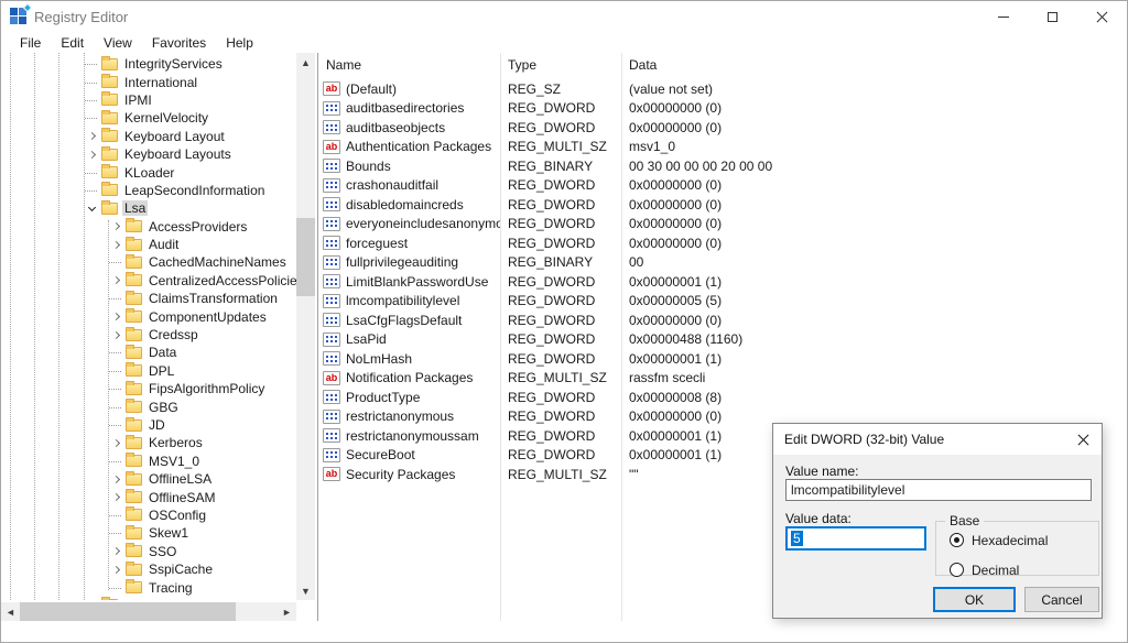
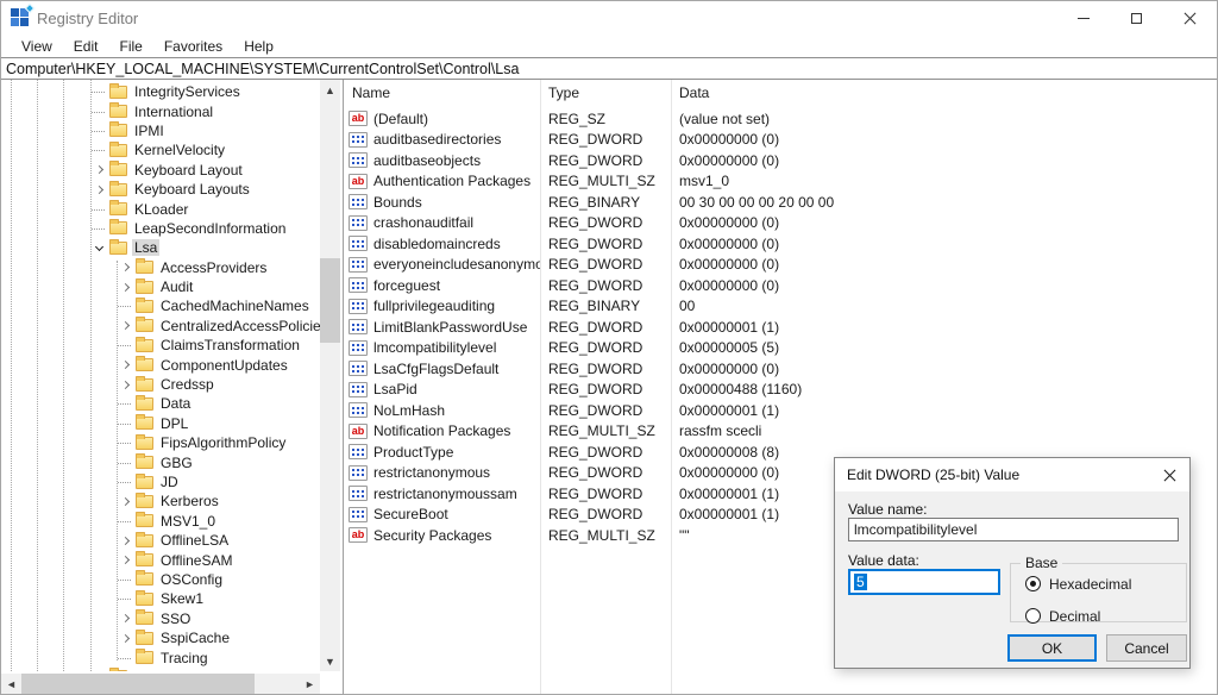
  Registry Editor
- File
+ View
  Edit
- View
+ File
  Favorites
  Help
+ Computer\HKEY_LOCAL_MACHINE\SYSTEM\CurrentControlSet\Control\Lsa
  IntegrityServices
  International
  IPMI
  KernelVelocity
  Keyboard Layout
  Keyboard Layouts
  KLoader
  LeapSecondInformation
  Lsa
  AccessProviders
  Audit
  CachedMachineNames
  CentralizedAccessPolicie
  ClaimsTransformation
  ComponentUpdates
  Credssp
  Data
  DPL
  FipsAlgorithmPolicy
  GBG
  JD
  Kerberos
  MSV1_0
  OfflineLSA
  OfflineSAM
  OSConfig
  Skew1
  SSO
  SspiCache
  Tracing
  ▲
  ▼
  ◄
  ►
  Name
  Type
  Data
  ab
  (Default)
  REG_SZ
  (value not set)
  auditbasedirectories
  REG_DWORD
  0x00000000 (0)
  auditbaseobjects
  REG_DWORD
  0x00000000 (0)
  ab
  Authentication Packages
  REG_MULTI_SZ
  msv1_0
  Bounds
  REG_BINARY
  00 30 00 00 00 20 00 00
  crashonauditfail
  REG_DWORD
  0x00000000 (0)
  disabledomaincreds
  REG_DWORD
  0x00000000 (0)
  everyoneincludesanonymo
  REG_DWORD
  0x00000000 (0)
  forceguest
  REG_DWORD
  0x00000000 (0)
  fullprivilegeauditing
  REG_BINARY
  00
  LimitBlankPasswordUse
  REG_DWORD
  0x00000001 (1)
  lmcompatibilitylevel
  REG_DWORD
  0x00000005 (5)
  LsaCfgFlagsDefault
  REG_DWORD
  0x00000000 (0)
  LsaPid
  REG_DWORD
  0x00000488 (1160)
  NoLmHash
  REG_DWORD
  0x00000001 (1)
  ab
  Notification Packages
  REG_MULTI_SZ
  rassfm scecli
  ProductType
  REG_DWORD
  0x00000008 (8)
  restrictanonymous
  REG_DWORD
  0x00000000 (0)
  restrictanonymoussam
  REG_DWORD
  0x00000001 (1)
  SecureBoot
  REG_DWORD
  0x00000001 (1)
  ab
  Security Packages
  REG_MULTI_SZ
  ""
- Edit DWORD (32-bit) Value
+ Edit DWORD (25-bit) Value
  Value name:
  lmcompatibilitylevel
  Value data:
  5
  Base
  Hexadecimal
  Decimal
  OK
  Cancel
